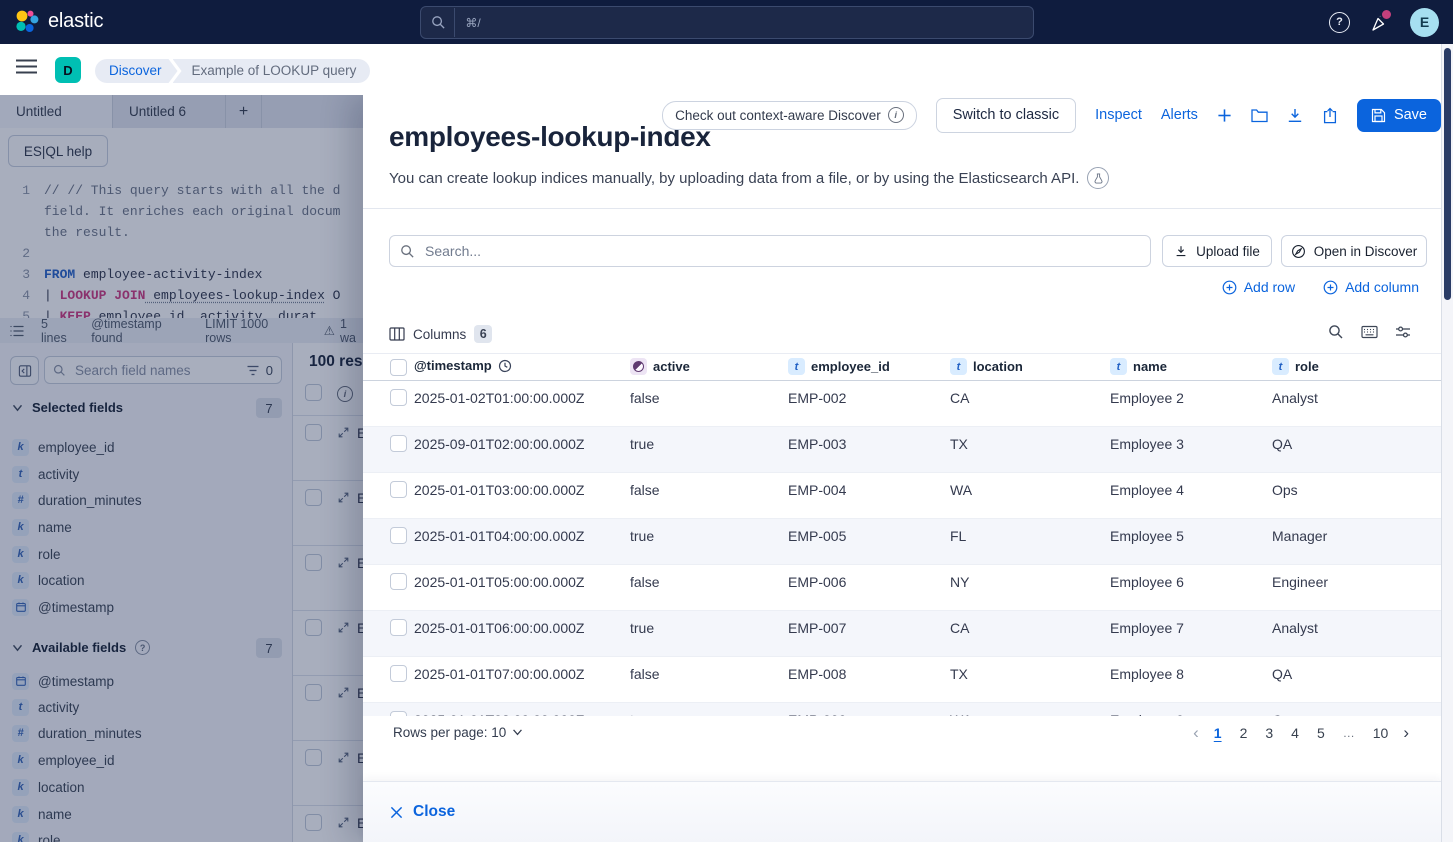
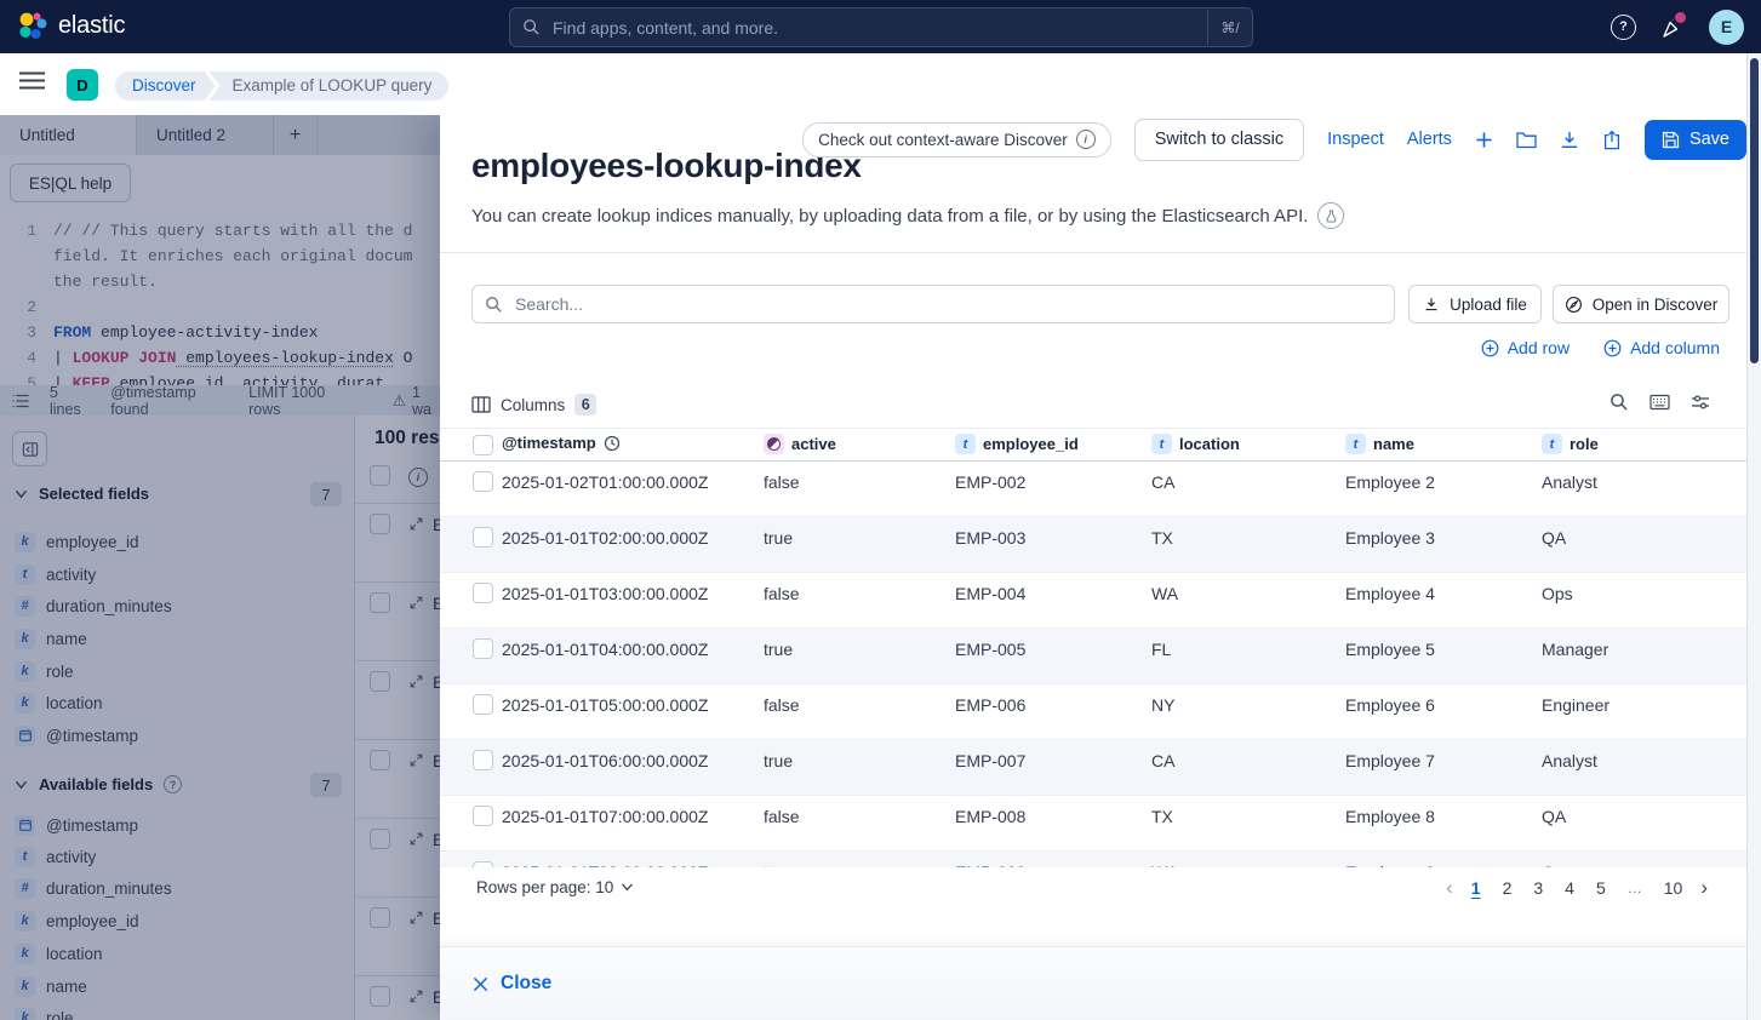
  elastic
+ Find apps, content, and more.
  ⌘/
  ?
  E
  D
  Discover
  Example of LOOKUP query
  Check out context-aware Discover
  i
  Switch to classic
  Inspect
  Alerts
  Save
  Untitled
- Untitled 6
+ Untitled 2
  +
  ES|QL help
  1
  // // This query starts with all the d
  field. It enriches each original docum
  the result.
  2
  3
  FROM
  employee-activity-index
  4
  |
  LOOKUP JOIN
  employees-lookup-index
  O
  5
  |
  KEEP
  employee_id, activity, durat
  5 lines
  @timestamp found
  LIMIT 1000 rows
  ⚠
  1 wa
- Search field names
- 0
  Selected fields
  7
  k
  employee_id
  t
  activity
  #
  duration_minutes
  k
  name
  k
  role
  k
  location
  @timestamp
  Available fields
  ?
  7
  @timestamp
  t
  activity
  #
  duration_minutes
  k
  employee_id
  k
  location
  k
  name
  k
  role
  100 res
  i
  E
  E
  E
  E
  E
  E
  E
  employees-lookup-index
  You can create lookup indices manually, by uploading data from a file, or by using the Elasticsearch API.
  Search...
  Upload file
  Open in Discover
  Add row
  Add column
  Columns
  6
  @timestamp
  active
  t
  employee_id
  t
  location
  t
  name
  t
  role
  2025-01-02T01:00:00.000Z
  false
  EMP-002
  CA
  Employee 2
  Analyst
- 2025-09-01T02:00:00.000Z
+ 2025-01-01T02:00:00.000Z
  true
  EMP-003
  TX
  Employee 3
  QA
  2025-01-01T03:00:00.000Z
  false
  EMP-004
  WA
  Employee 4
  Ops
  2025-01-01T04:00:00.000Z
  true
  EMP-005
  FL
  Employee 5
  Manager
  2025-01-01T05:00:00.000Z
  false
  EMP-006
  NY
  Employee 6
  Engineer
  2025-01-01T06:00:00.000Z
  true
  EMP-007
  CA
  Employee 7
  Analyst
  2025-01-01T07:00:00.000Z
  false
  EMP-008
  TX
  Employee 8
  QA
  Rows per page: 10
  ‹
  1
  2
  3
  4
  5
  …
  10
  ›
  Close
